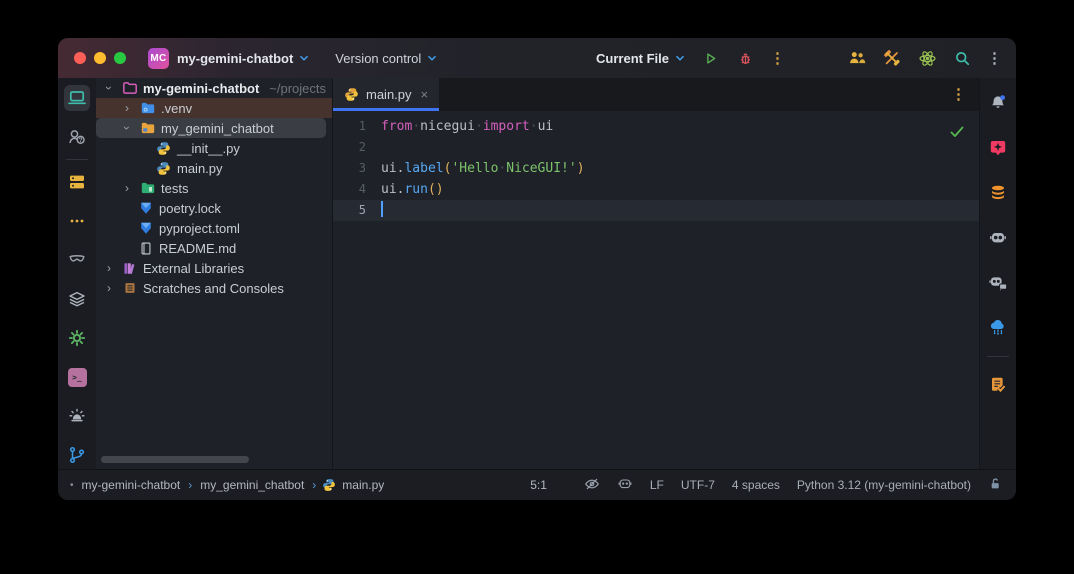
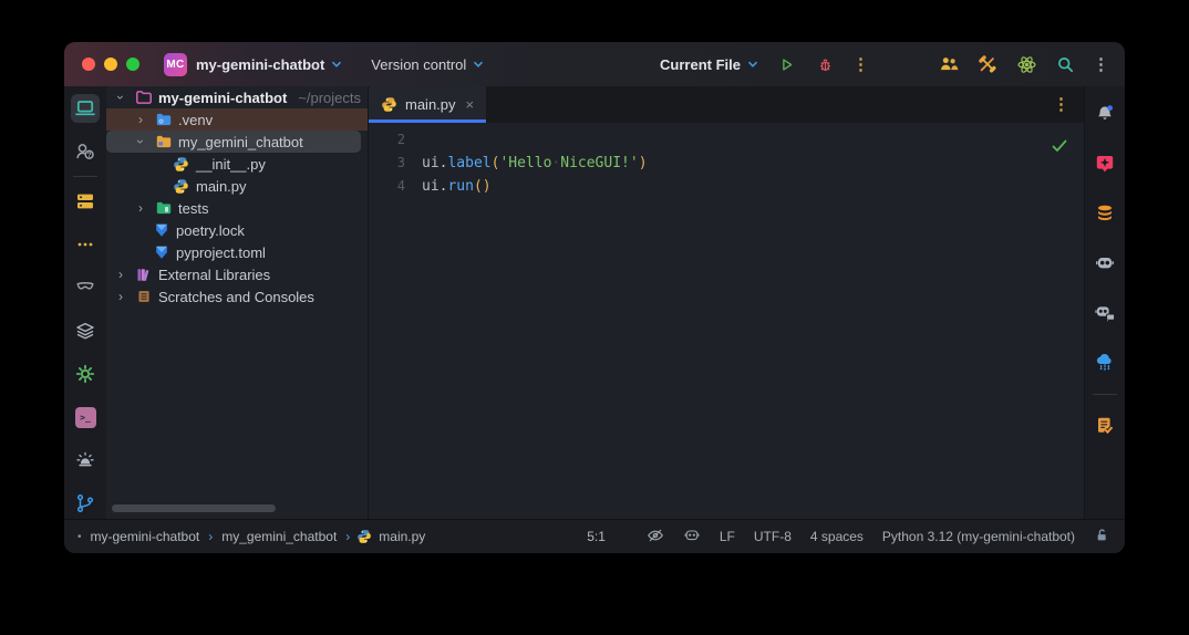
  MC
  my-gemini-chatbot
  Version control
  Current File
  ⋮
  ⋮
  >_
  my-gemini-chatbot
  ~/projects
  ›
  .venv
  my_gemini_chatbot
  __init__.py
  main.py
  ›
  tests
  poetry.lock
  pyproject.toml
- README.md
  ›
  External Libraries
  ›
  Scratches and Consoles
  main.py
  ×
  ⋮
- 1
- from·nicegui·import·ui
  2
  3
  ui.label('Hello·NiceGUI!')
  4
  ui.run()
- 5
  •
  my-gemini-chatbot
  ›
  my_gemini_chatbot
  ›
  main.py
  5:1
  LF
- UTF-7
+ UTF-8
  4 spaces
  Python 3.12 (my-gemini-chatbot)
